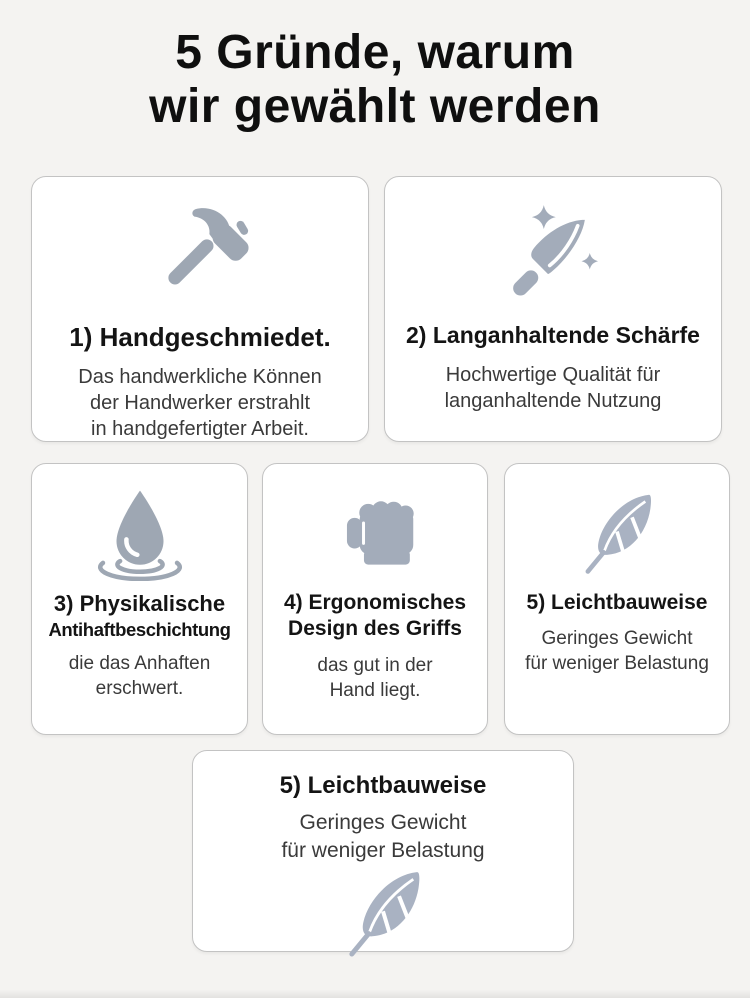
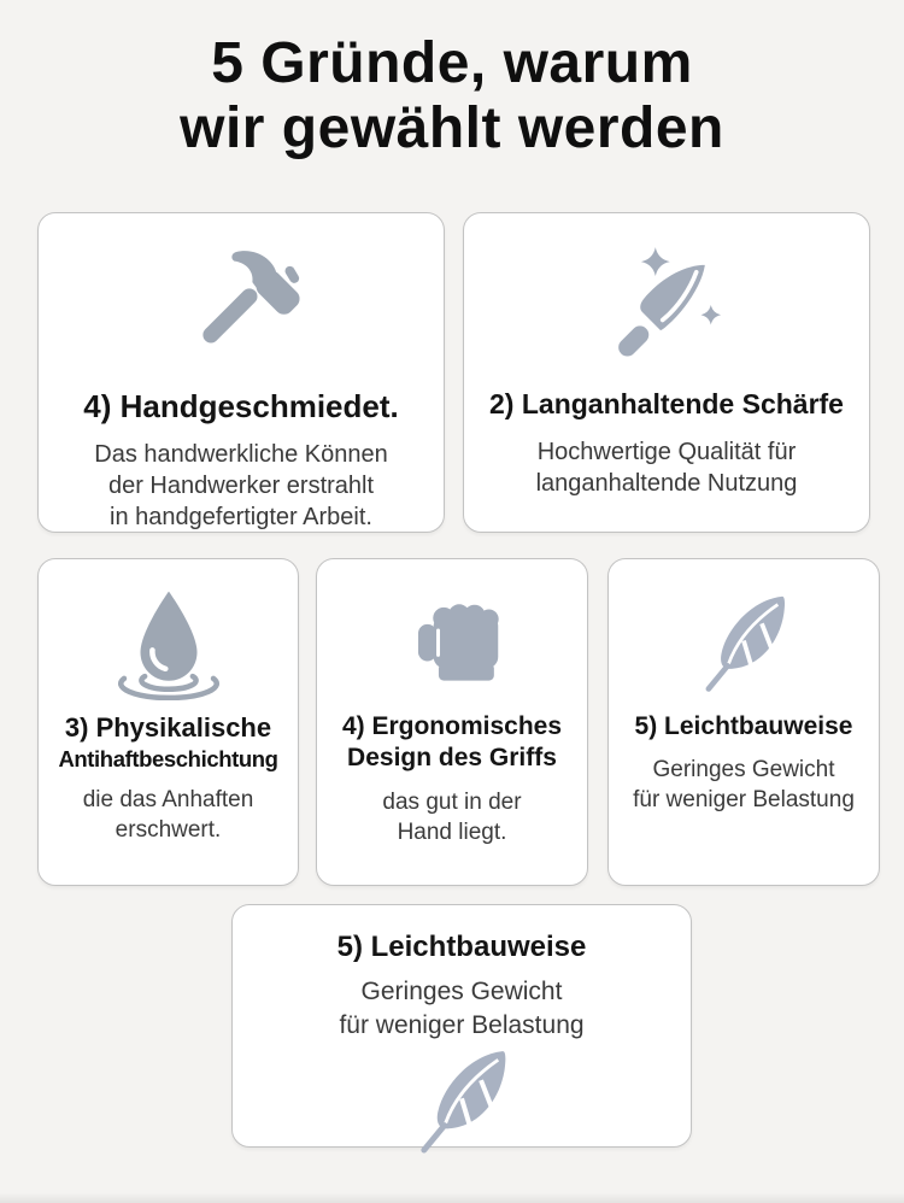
  5 Gründe, warum
  wir gewählt werden
- 1) Handgeschmiedet.
+ 4) Handgeschmiedet.
  Das handwerkliche Können
  der Handwerker erstrahlt
  in handgefertigter Arbeit.
  2) Langanhaltende Schärfe
  Hochwertige Qualität für
  langanhaltende Nutzung
  3) Physikalische
  Antihaftbeschichtung
  die das Anhaften
  erschwert.
  4) Ergonomisches
  Design des Griffs
  das gut in der
  Hand liegt.
  5) Leichtbauweise
  Geringes Gewicht
  für weniger Belastung
  5) Leichtbauweise
  Geringes Gewicht
  für weniger Belastung
